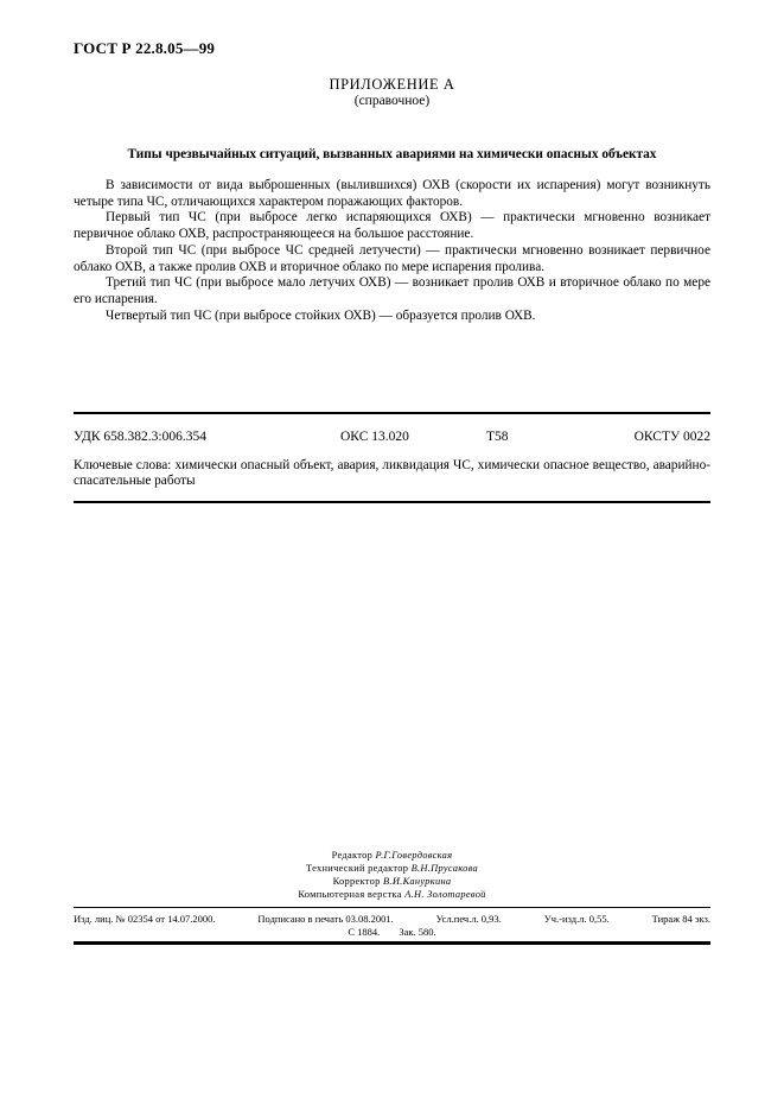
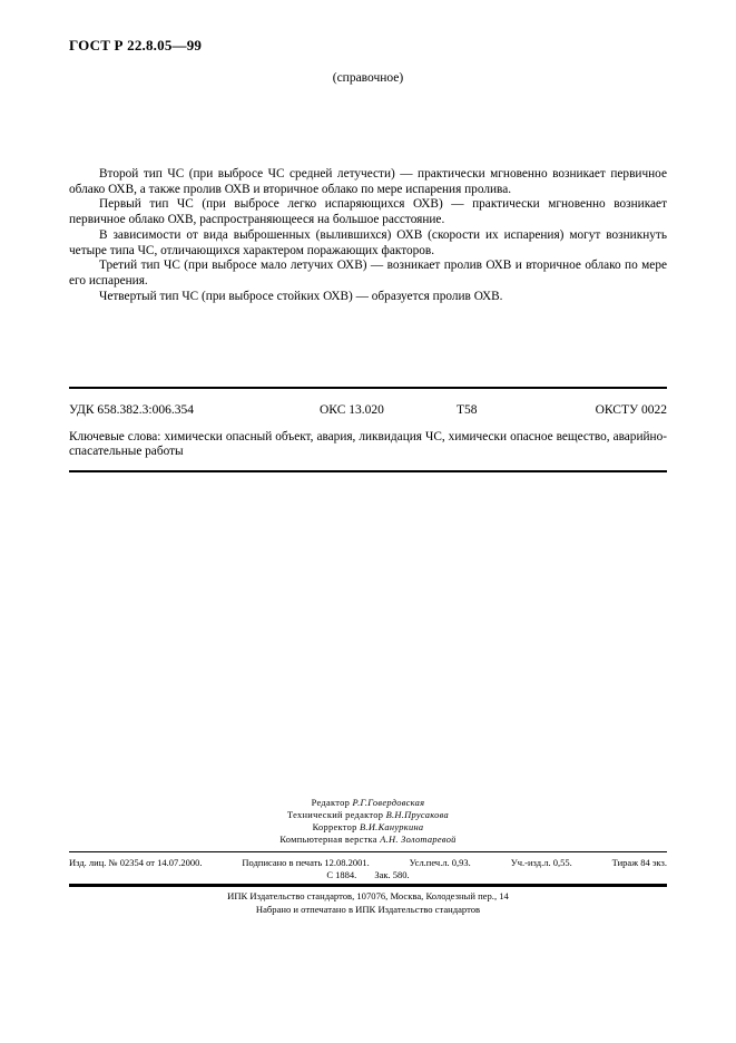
  ГОСТ Р 22.8.05—99
- ПРИЛОЖЕНИЕ А
  (справочное)
- Типы чрезвычайных ситуаций, вызванных авариями на химически опасных объектах
- В зависимости от вида выброшенных (вылившихся) ОХВ (скорости их испарения) могут возникнуть четыре типа ЧС, отличающихся характером поражающих факторов.
+ Второй тип ЧС (при выбросе ЧС средней летучести) — практически мгновенно возникает первичное облако ОХВ, а также пролив ОХВ и вторичное облако по мере испарения пролива.
  Первый тип ЧС (при выбросе легко испаряющихся ОХВ) — практически мгновенно возникает первичное облако ОХВ, распространяющееся на большое расстояние.
- Второй тип ЧС (при выбросе ЧС средней летучести) — практически мгновенно возникает первичное облако ОХВ, а также пролив ОХВ и вторичное облако по мере испарения пролива.
+ В зависимости от вида выброшенных (вылившихся) ОХВ (скорости их испарения) могут возникнуть четыре типа ЧС, отличающихся характером поражающих факторов.
  Третий тип ЧС (при выбросе мало летучих ОХВ) — возникает пролив ОХВ и вторичное облако по мере его испарения.
  Четвертый тип ЧС (при выбросе стойких ОХВ) — образуется пролив ОХВ.
  УДК 658.382.3:006.354
  ОКС 13.020
  Т58
  ОКСТУ 0022
  Ключевые слова: химически опасный объект, авария, ликвидация ЧС, химически опасное вещество, аварийно-спасательные работы
  Редактор Р.Г.Говердовская
  Технический редактор В.Н.Прусакова
  Корректор В.И.Кануркина
  Компьютерная верстка А.Н. Золотаревой
  Изд. лиц. № 02354 от 14.07.2000.
- Подписано в печать 03.08.2001.
+ Подписано в печать 12.08.2001.
  Усл.печ.л. 0,93.
  Уч.-изд.л. 0,55.
  Тираж 84 экз.
  С 1884. Зак. 580.
+ ИПК Издательство стандартов, 107076, Москва, Колодезный пер., 14
+ Набрано и отпечатано в ИПК Издательство стандартов
